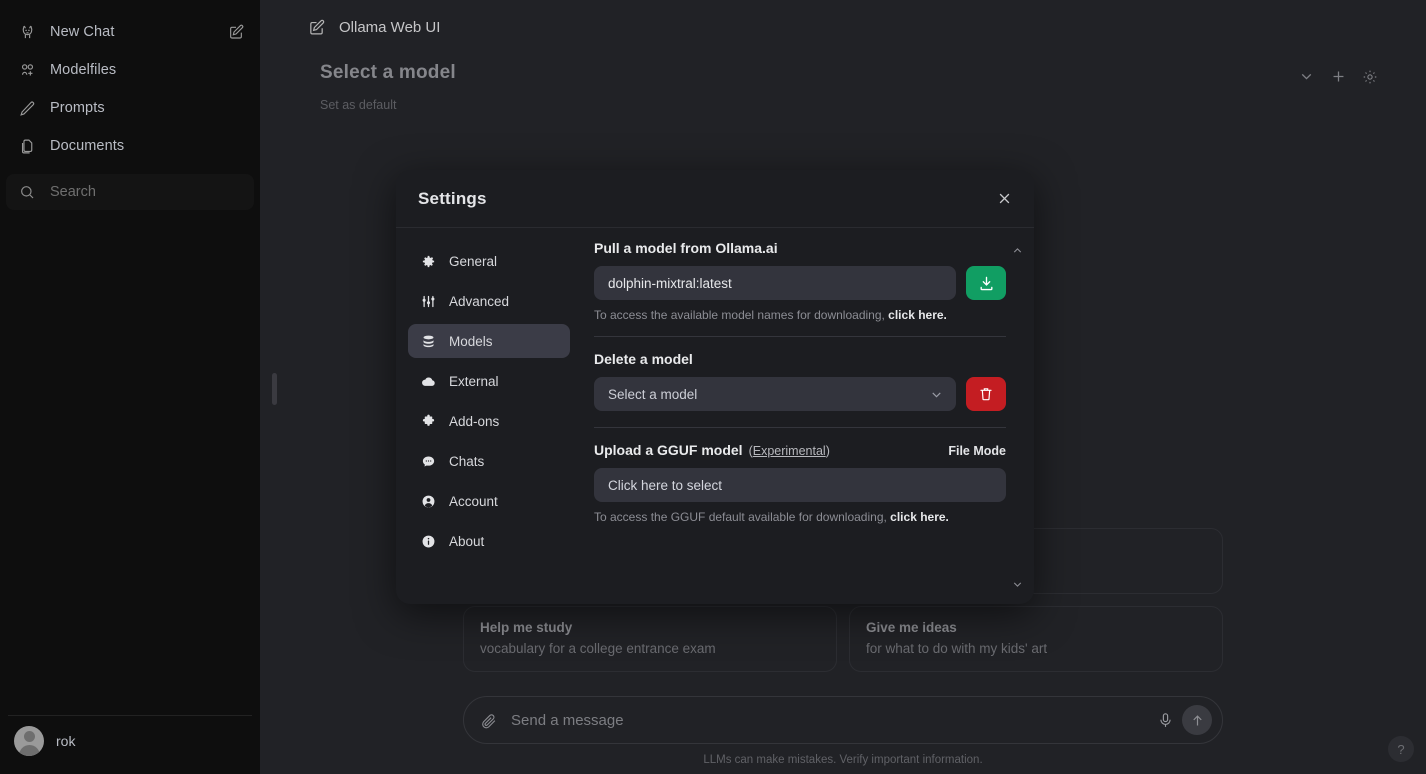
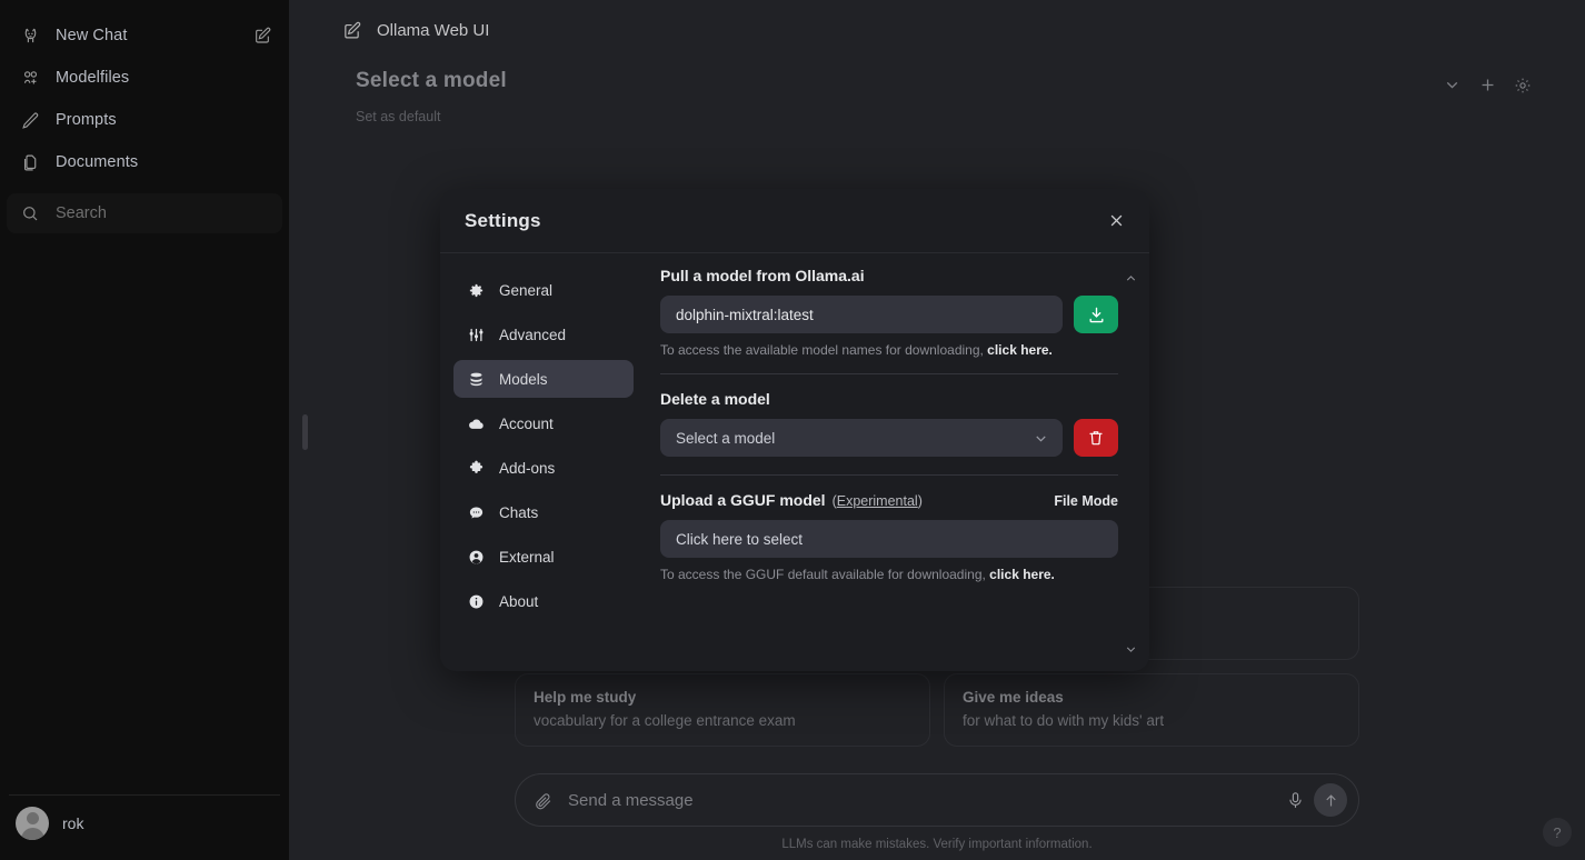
  New Chat
  Modelfiles
  Prompts
  Documents
  Search
  rok
  Ollama Web UI
  Select a model
  Set as default
  Help me study
  vocabulary for a college entrance exam
  Give me ideas
  for what to do with my kids' art
  Send a message
  LLMs can make mistakes. Verify important information.
  ?
  Settings
  General
  Advanced
  Models
- External
+ Account
  Add-ons
  Chats
- Account
+ External
  About
  Pull a model from Ollama.ai
  dolphin-mixtral:latest
  To access the available model names for downloading, click here.
  Delete a model
  Select a model
  Upload a GGUF model
  (Experimental)
  File Mode
  Click here to select
  To access the GGUF default available for downloading, click here.
